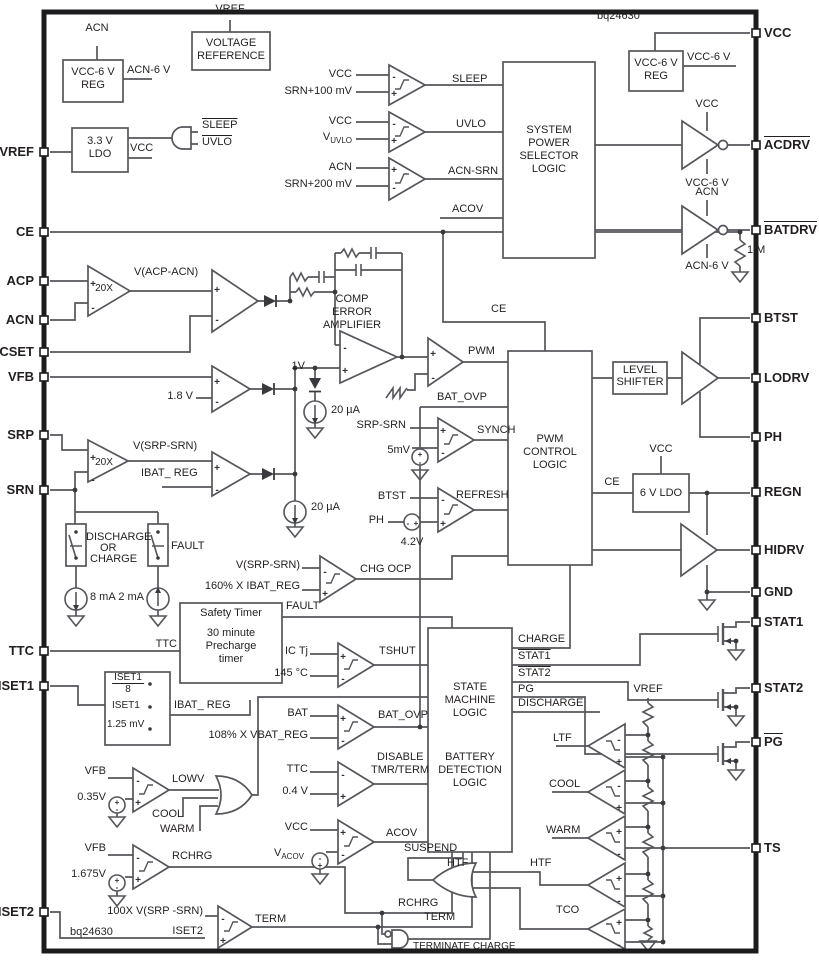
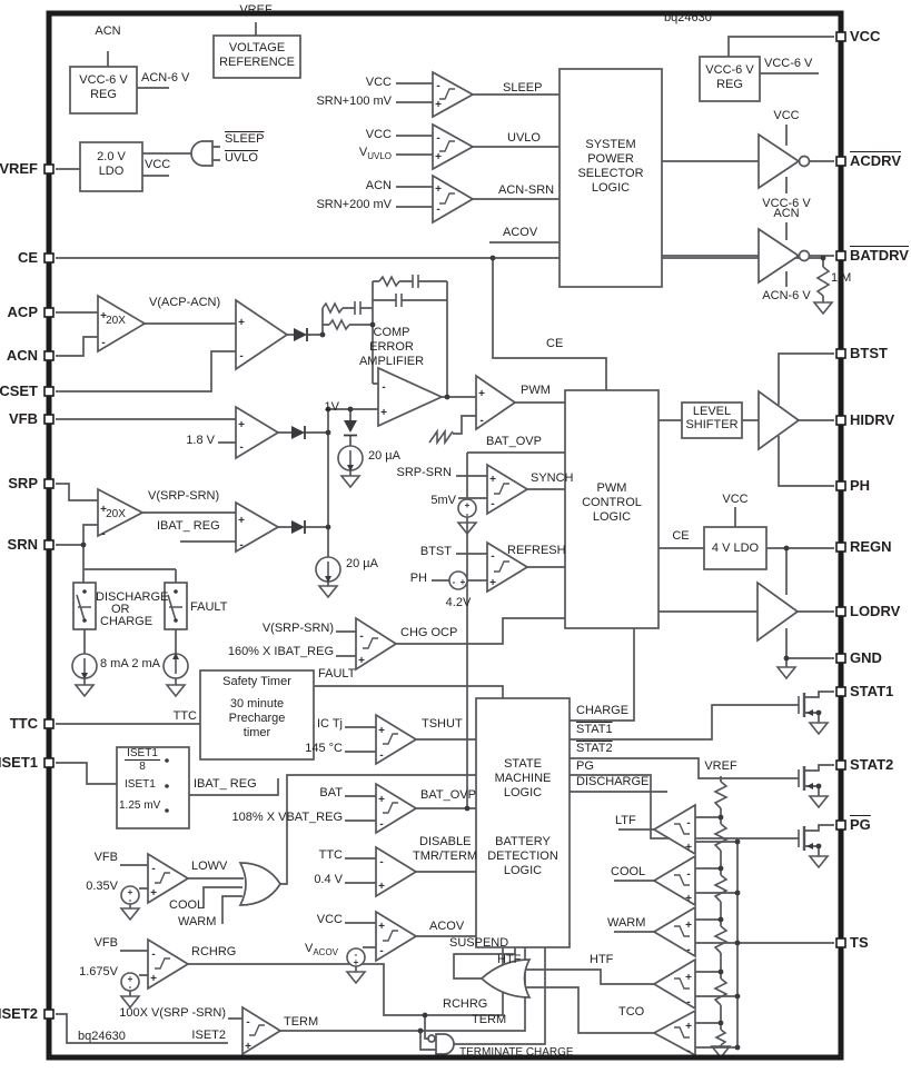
  -
  +
  -
  +
  +
  -
  +
  -
  +
  -
  +
  -
  +
  -
  +
  -
  -
  +
  +
  -
  -
  +
  +
  -
  -
  +
  +
  -
  +
  -
  -
  +
  +
  -
  -
  +
  -
  +
  -
  +
  -
  +
  -
  +
  +
  -
  +
  -
  +
  -
  +
  -
  -
  +
  +
  -
  +
  -
  -
  +
  VREF
  CE
  ACP
  ACN
  CSET
  VFB
  SRP
  SRN
  TTC
  SET1
  SET2
  VCC
  ACDRV
  BATDRV
  BTST
- LODRV
+ HIDRV
  PH
  REGN
- HIDRV
+ LODRV
  GND
  STAT1
  STAT2
  PG
  TS
  bq24630
  bq24630
  ACN
  VCC-6 V
  REG
  ACN-6 V
  VREF
  VOLTAGE
  REFERENCE
- 3.3 V
+ 2.0 V
  LDO
  VCC
  SLEEP
  UVLO
  VCC
  SRN+100 mV
  SLEEP
  VCC
  VUVLO
  UVLO
  ACN
  SRN+200 mV
  ACN-SRN
  ACOV
  SYSTEM
  POWER
  SELECTOR
  LOGIC
  VCC-6 V
  REG
  VCC-6 V
  VCC
  VCC-6 V
  ACN
  ACN-6 V
  1 M
  20X
  V(ACP-ACN)
  COMP
  ERROR
  AMPLIFIER
  1V
  20 µA
  20 µA
  1.8 V
  20X
  V(SRP-SRN)
  IBAT_ REG
  DISCHARGE
  OR
  CHARGE
  FAULT
  8 mA
  2 mA
  PWM
  BAT_OVP
  CE
  PWM
  CONTROL
  LOGIC
  SRP-SRN
  5mV
  SYNCH
  BTST
  PH
  4.2V
  REFRESH
  V(SRP-SRN)
  160% X IBAT_REG
  CHG OCP
  LEVEL
  SHIFTER
  VCC
  CE
- 6 V LDO
+ 4 V LDO
  FAULT
  Safety Timer
  30 minute
  Precharge
  timer
  TTC
  ISET1
  8
  ISET1
  1.25 mV
  IBAT_ REG
  VFB
  0.35V
  LOWV
  COOL
  WARM
  IC Tj
  145 °C
  TSHUT
  BAT
  108% X VBAT_REG
  BAT_OVP
  TTC
  0.4 V
  DISABLE
  TMR/TERM
  VCC
  VACOV
  ACOV
  STATE
  MACHINE
  LOGIC
  BATTERY
  DETECTION
  LOGIC
  CHARGE
  STAT1
  STAT2
  PG
  DISCHARGE
  SUSPEND
  VREF
  LTF
  COOL
  WARM
  HTF
  HTF
  TCO
  VFB
  1.675V
  RCHRG
  RCHRG
  100X V(SRP -SRN)
  ISET2
  TERM
  TERM
  TERMINATE CHARGE
